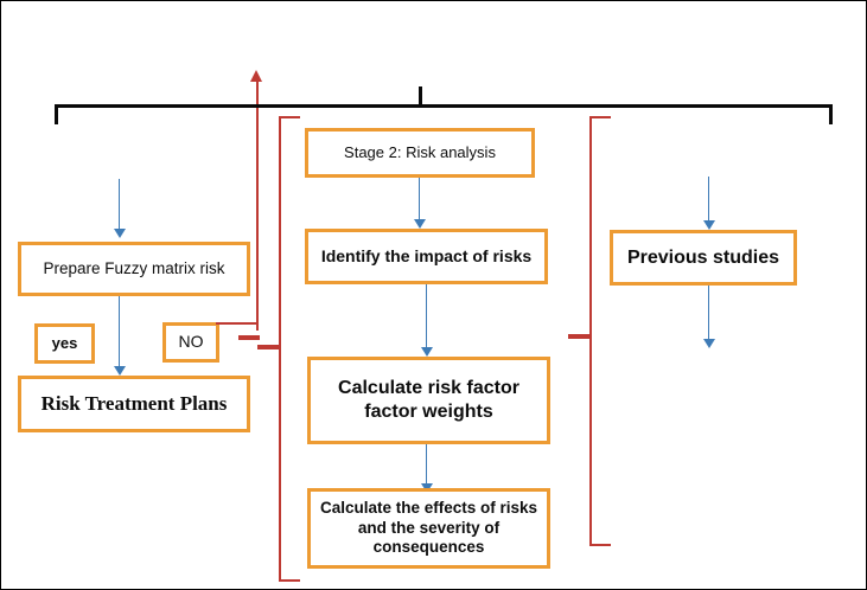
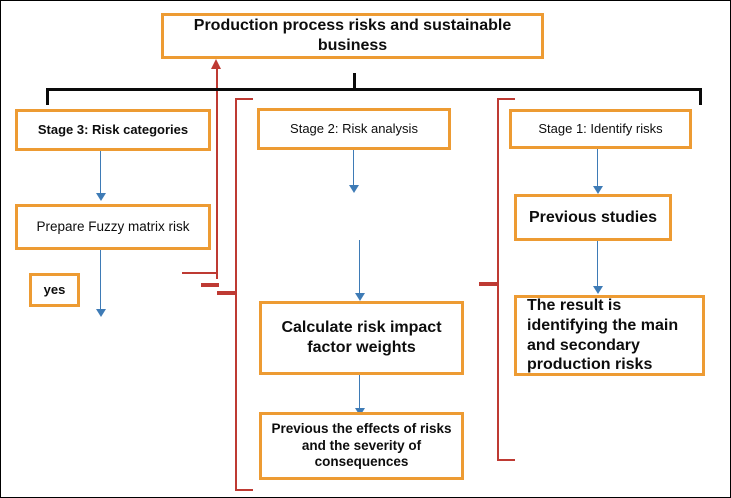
+ Production process risks and sustainable business
+ Stage 3: Risk categories
  Prepare Fuzzy matrix risk
  yes
- NO
- Risk Treatment Plans
  Stage 2: Risk analysis
- Identify the impact of risks
- Calculate risk factor factor weights
+ Calculate risk impact factor weights
- Calculate the effects of risks and the severity of consequences
+ Previous the effects of risks and the severity of consequences
+ Stage 1: Identify risks
  Previous studies
+ The result is identifying the main and secondary production risks
